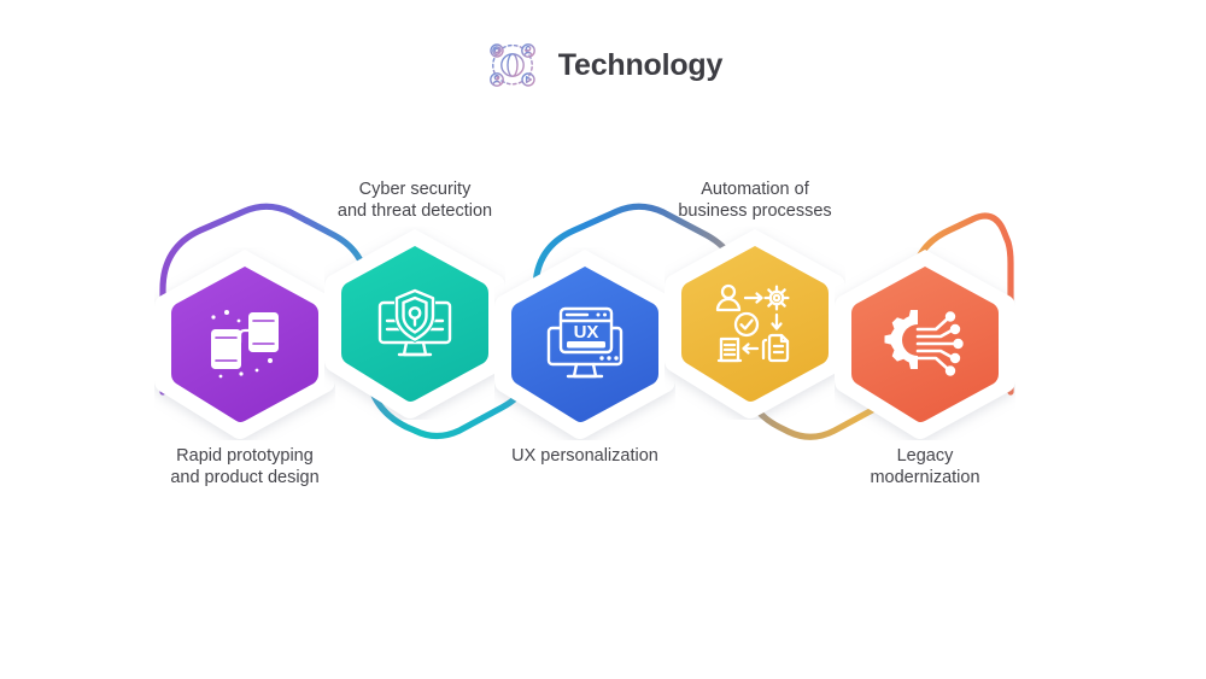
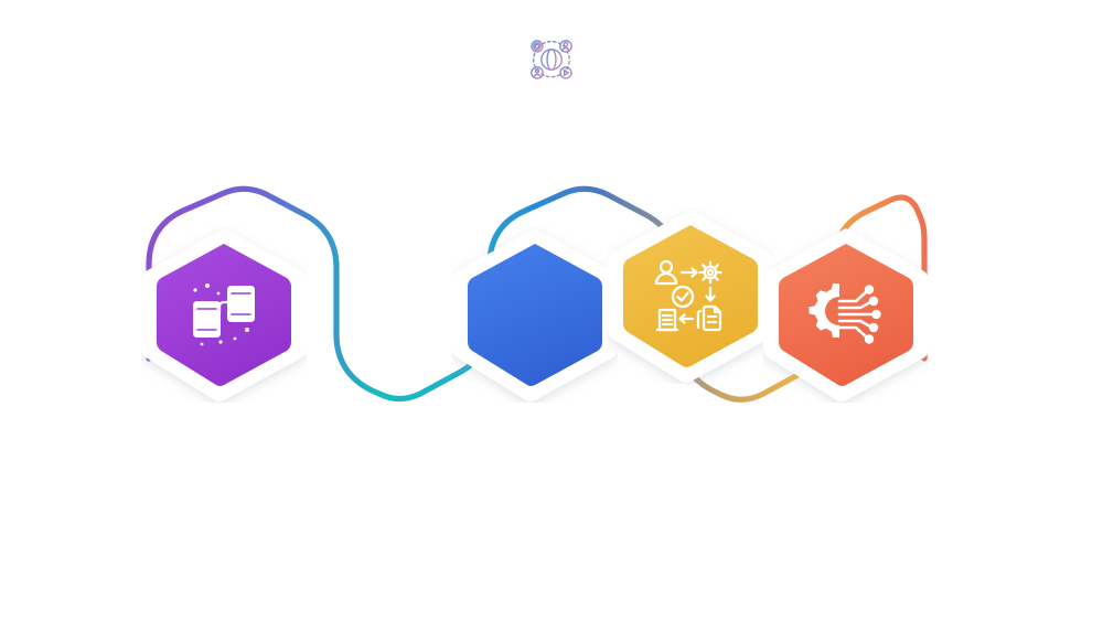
- Technology
- Rapid prototyping
- and product design
- Cyber security
- and threat detection
- UX
- UX personalization
- Automation of
- business processes
- Legacy
- modernization
